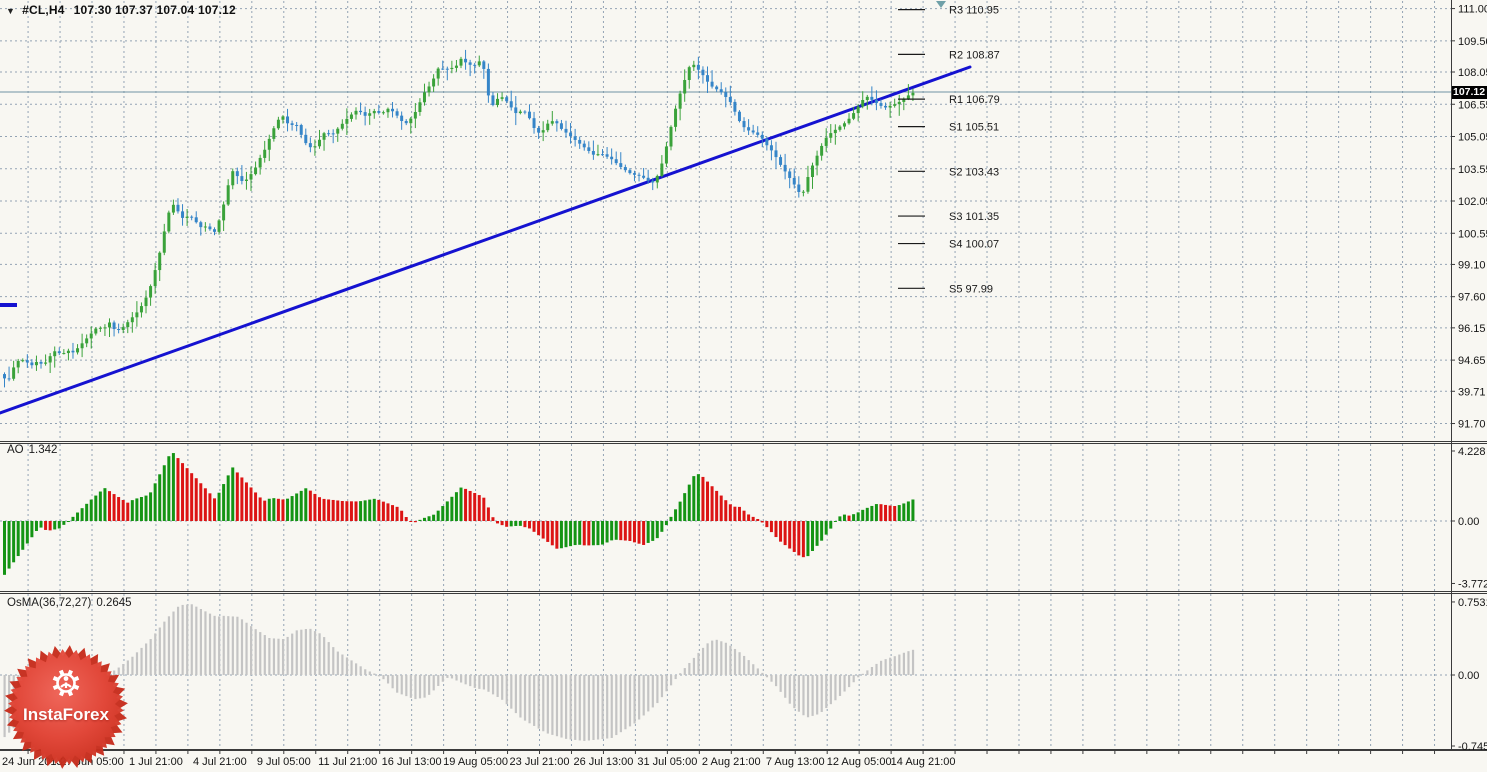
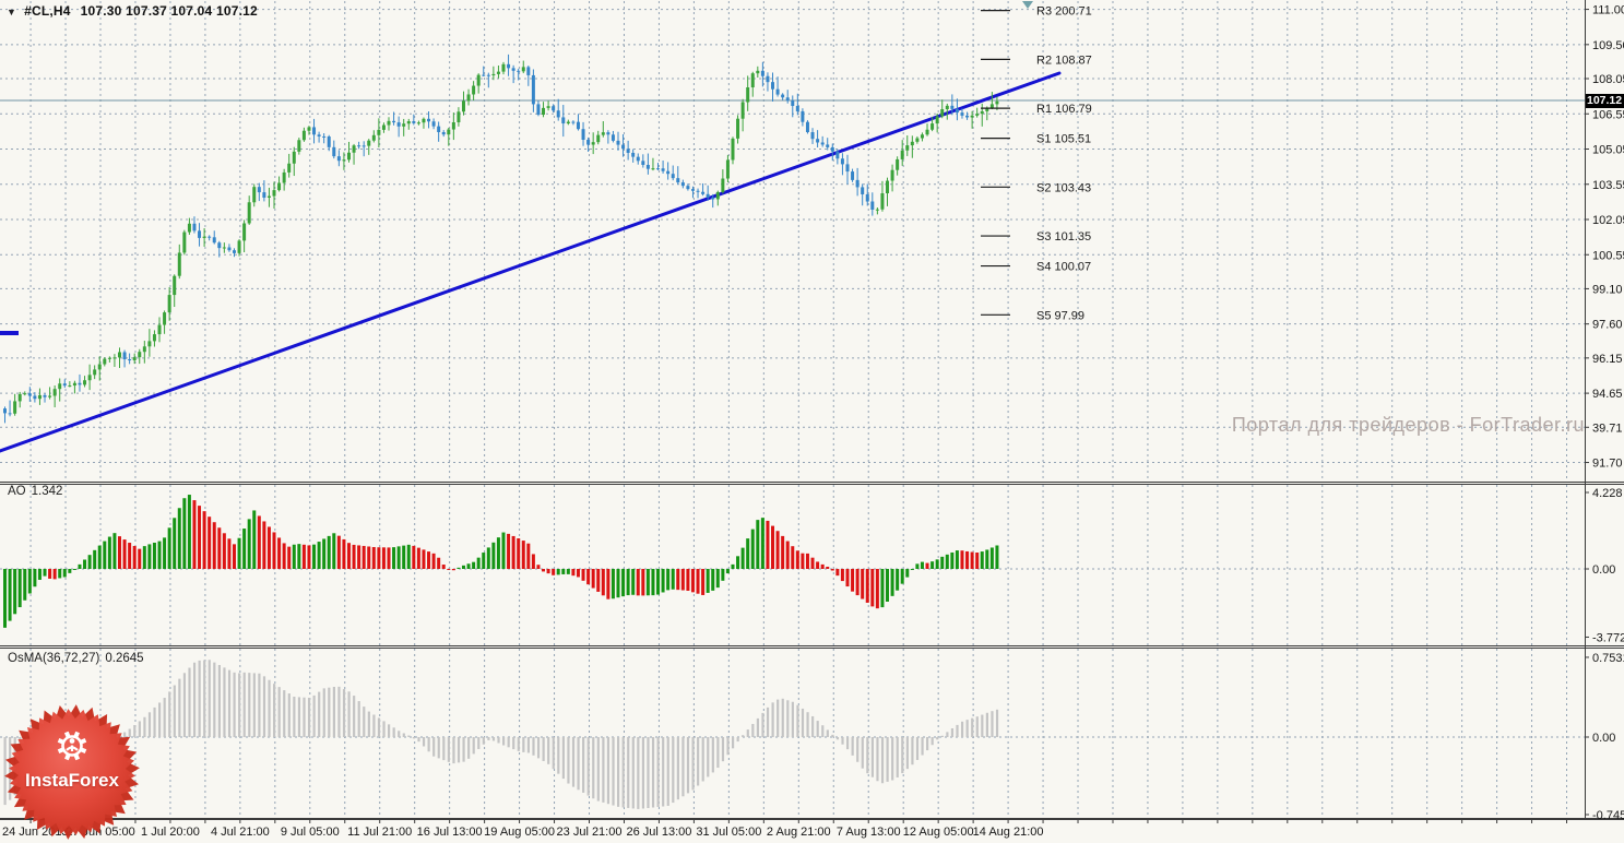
- R3 110.95
+ R3 200.71
  R2 108.87
  R1 106.79
  S1 105.51
  S2 103.43
  S3 101.35
  S4 100.07
  S5 97.99
  111.0
  109.5
  108.0
  106.5
  105.0
  103.5
  102.0
  100.5
  99.10
  97.60
  96.15
  94.65
  39.71
  91.70
  4.228
  0.00
  -3.772
  0.753
  0.00
  -0.745
  24 Jun 21
- 1 Jul 21:00
+ 1 Jul 20:00
  4 Jul 21:00
  9 Jul 05:00
  11 Jul 21:00
  16 Jul 13:00
  19 Aug 05:00
  23 Jul 21:00
  26 Jul 13:00
  31 Jul 05:00
  2 Aug 21:00
  7 Aug 13:00
  12 Aug 05:00
  14 Aug 21:00
  ▼ #CL,H4 107.30 107.37 107.04 107.12
  AO 1.342
  OsMA(36,72,27) 0.2645
+ Портал для трейдеров - ForTrader.ru
  107.12
  InstaForex
